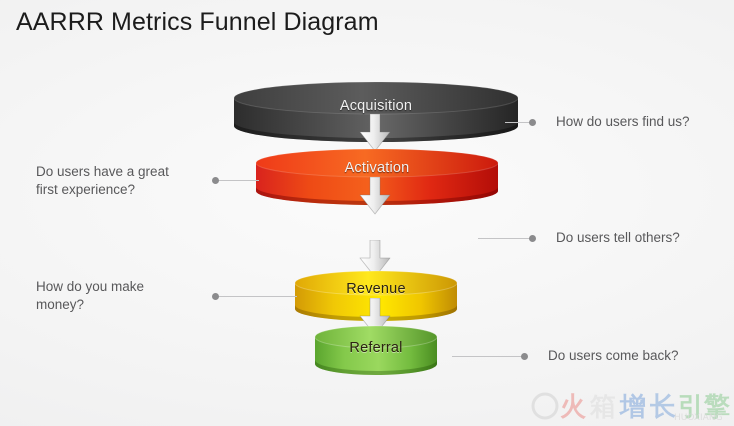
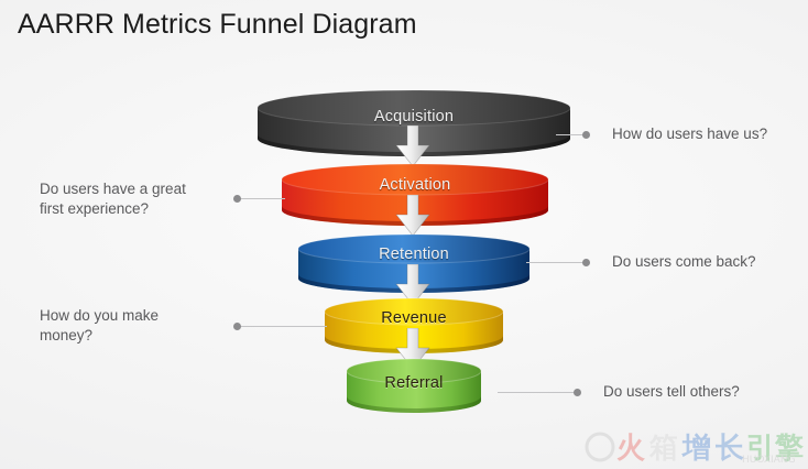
  AARRR Metrics Funnel Diagram
  Acquisition
  Activation
+ Retention
  Revenue
  Referral
- How do users find us?
+ How do users have us?
  Do users have a great
  first experience?
- Do users tell others?
+ Do users come back?
  How do you make
  money?
- Do users come back?
+ Do users tell others?
  火
  增
  长
  引
  擎
  HUOXIANG
